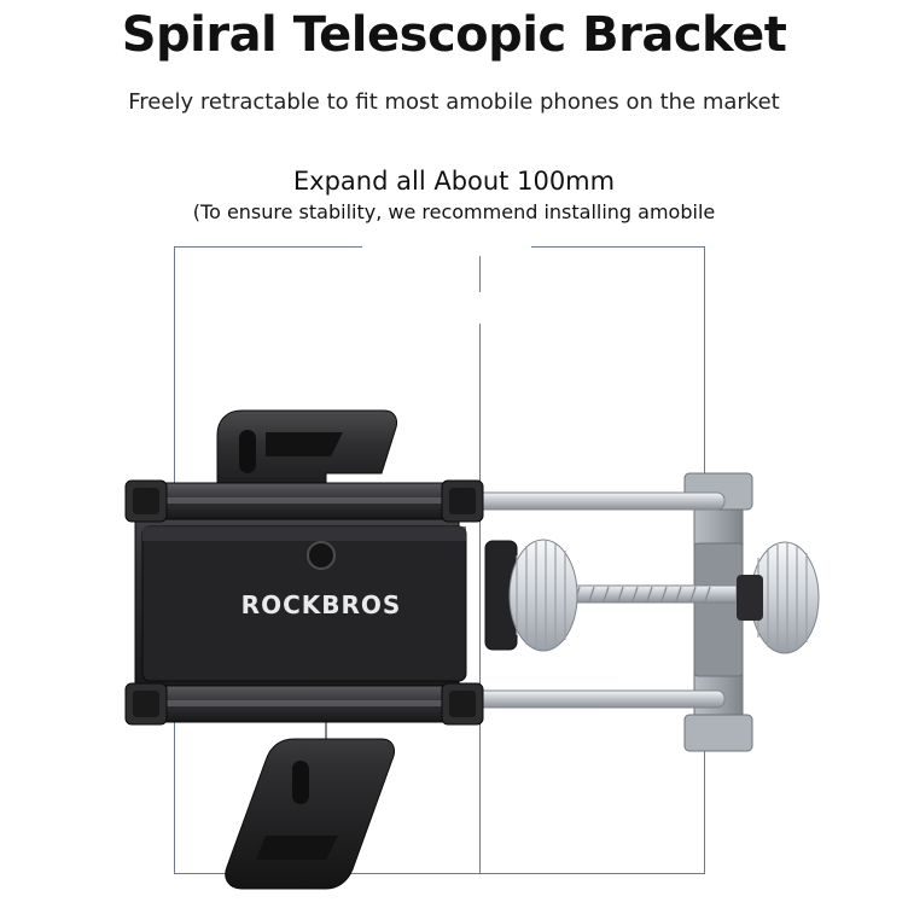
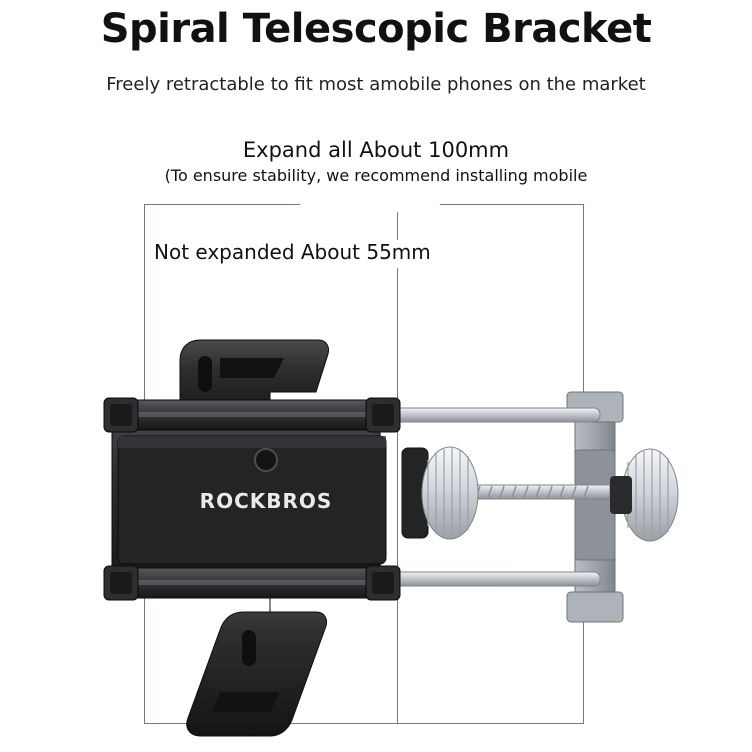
  Spiral Telescopic Bracket
  Freely retractable to fit most amobile phones on the market
  Expand all About 100mm
- (To ensure stability, we recommend installing amobile
+ (To ensure stability, we recommend installing mobile
+ Not expanded About 55mm
  ROCKBROS
